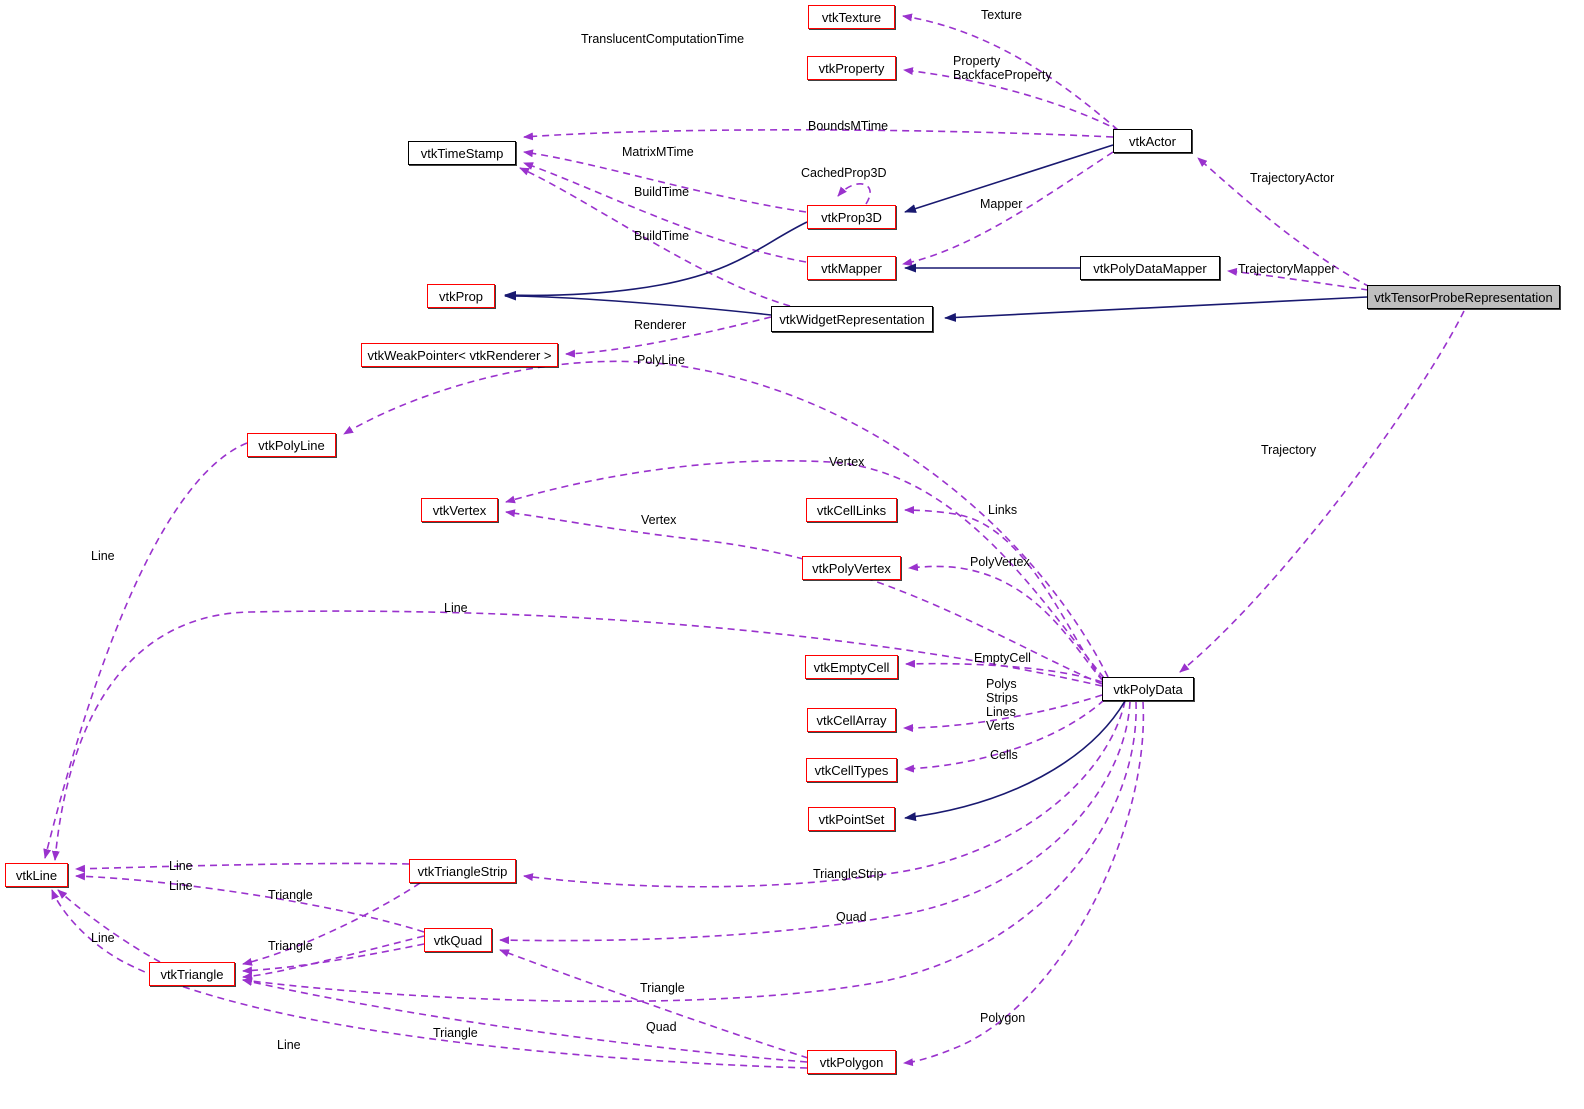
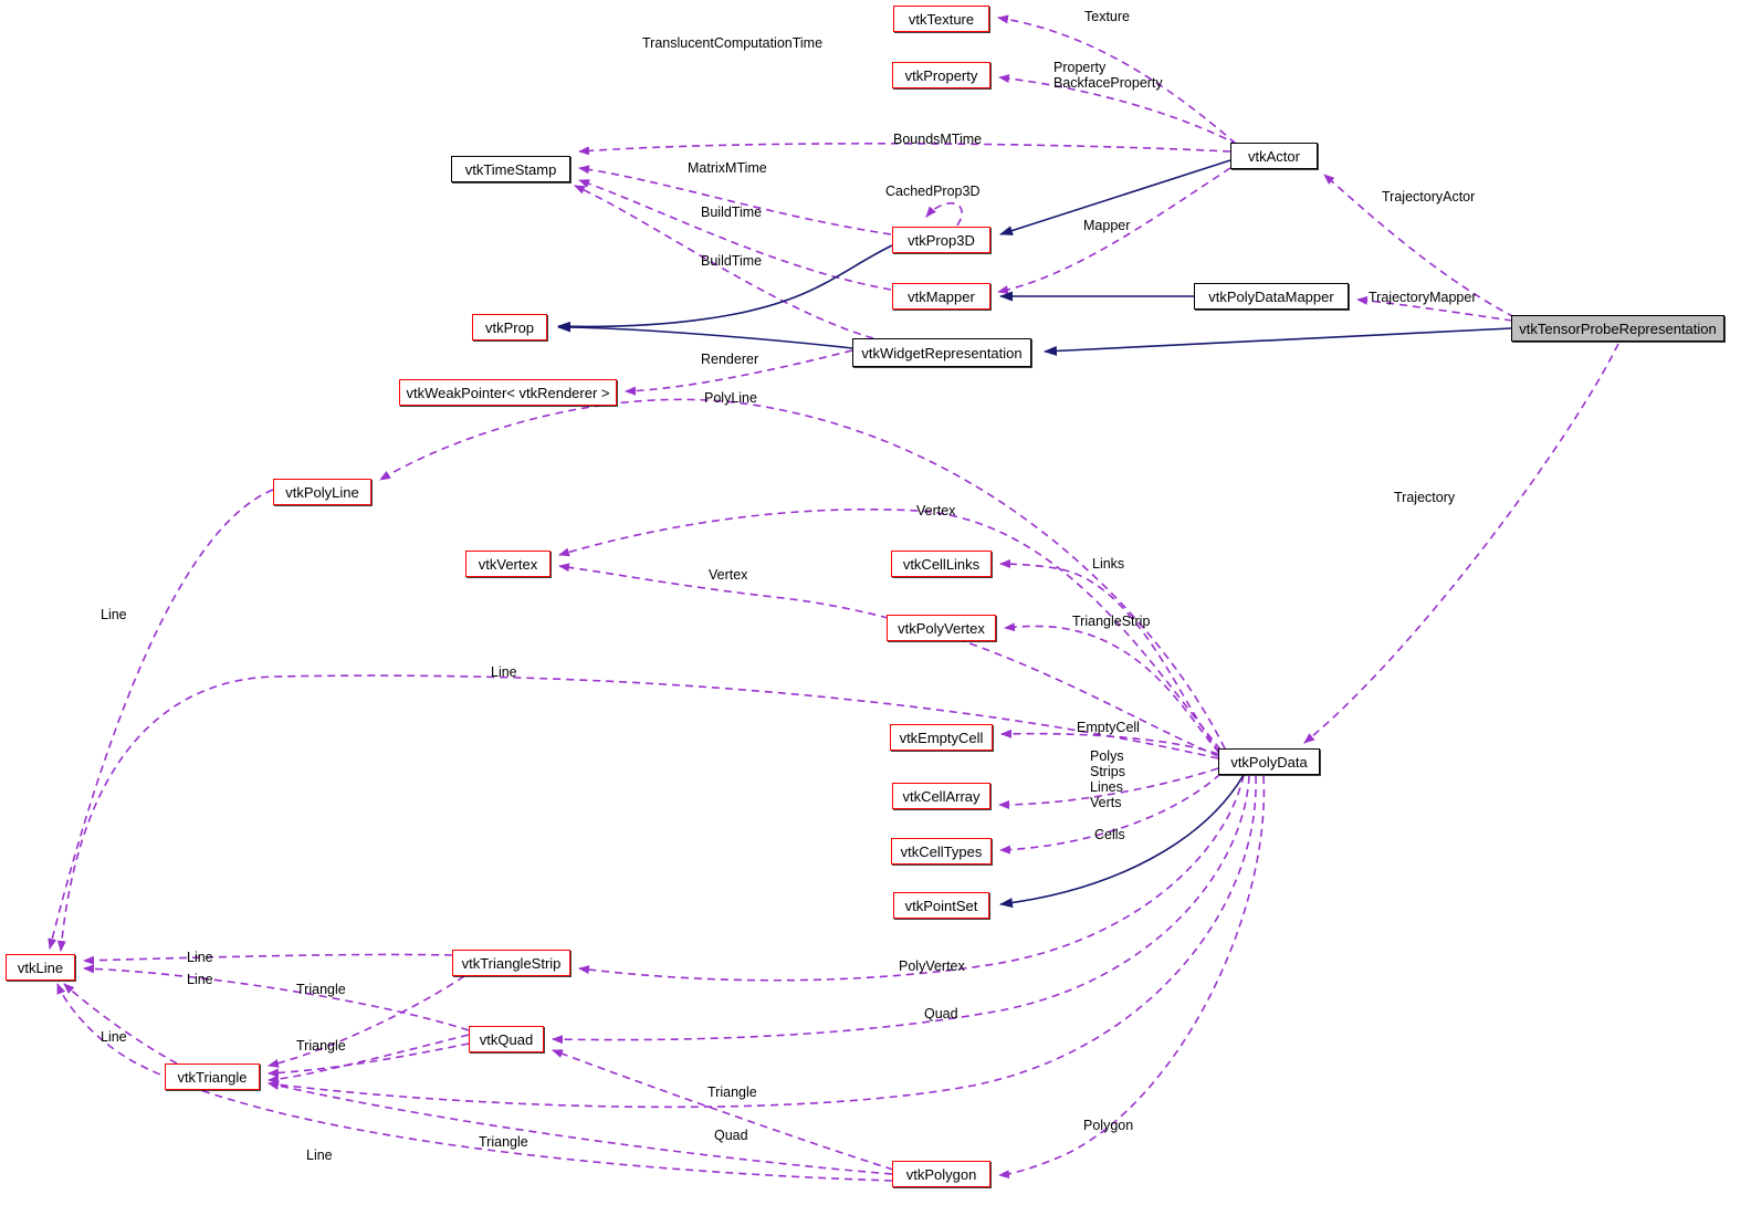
  vtkTexture
  vtkProperty
  vtkTimeStamp
  vtkActor
  vtkProp3D
  vtkMapper
  vtkPolyDataMapper
  vtkTensorProbeRepresentation
  vtkProp
  vtkWidgetRepresentation
  vtkWeakPointer< vtkRenderer >
  vtkPolyLine
  vtkVertex
  vtkCellLinks
  vtkPolyVertex
  vtkEmptyCell
  vtkPolyData
  vtkCellArray
  vtkCellTypes
  vtkPointSet
  vtkLine
  vtkTriangleStrip
  vtkQuad
  vtkTriangle
  vtkPolygon
  TranslucentComputationTime
  Texture
  Property
  BackfaceProperty
  BoundsMTime
  MatrixMTime
  CachedProp3D
  TrajectoryActor
  BuildTime
  Mapper
  BuildTime
  TrajectoryMapper
  Renderer
  PolyLine
  Trajectory
  Vertex
  Vertex
  Links
  Line
- PolyVertex
+ TriangleStrip
  Line
  EmptyCell
  Polys
  Strips
  Lines
  Verts
  Cells
  Line
- TriangleStrip
+ PolyVertex
  Line
  Triangle
  Quad
  Line
  Triangle
  Triangle
  Polygon
  Triangle
  Quad
  Line
